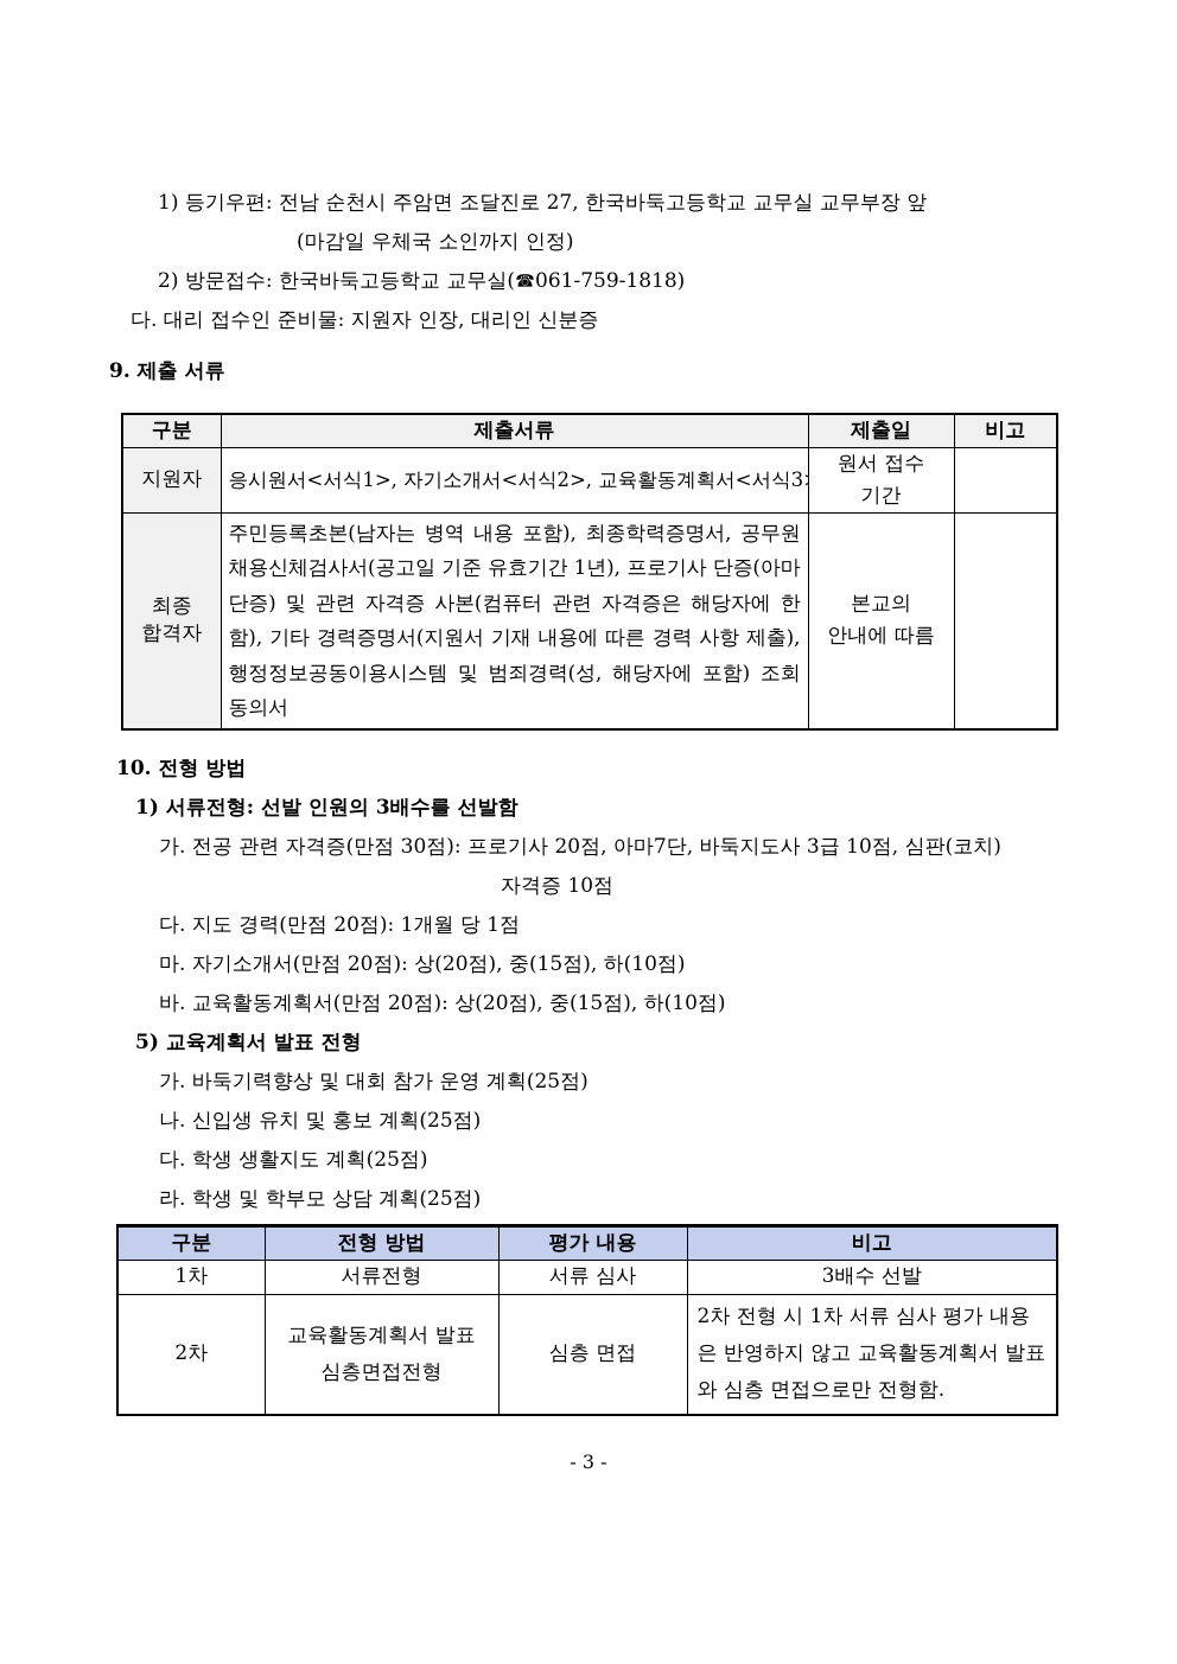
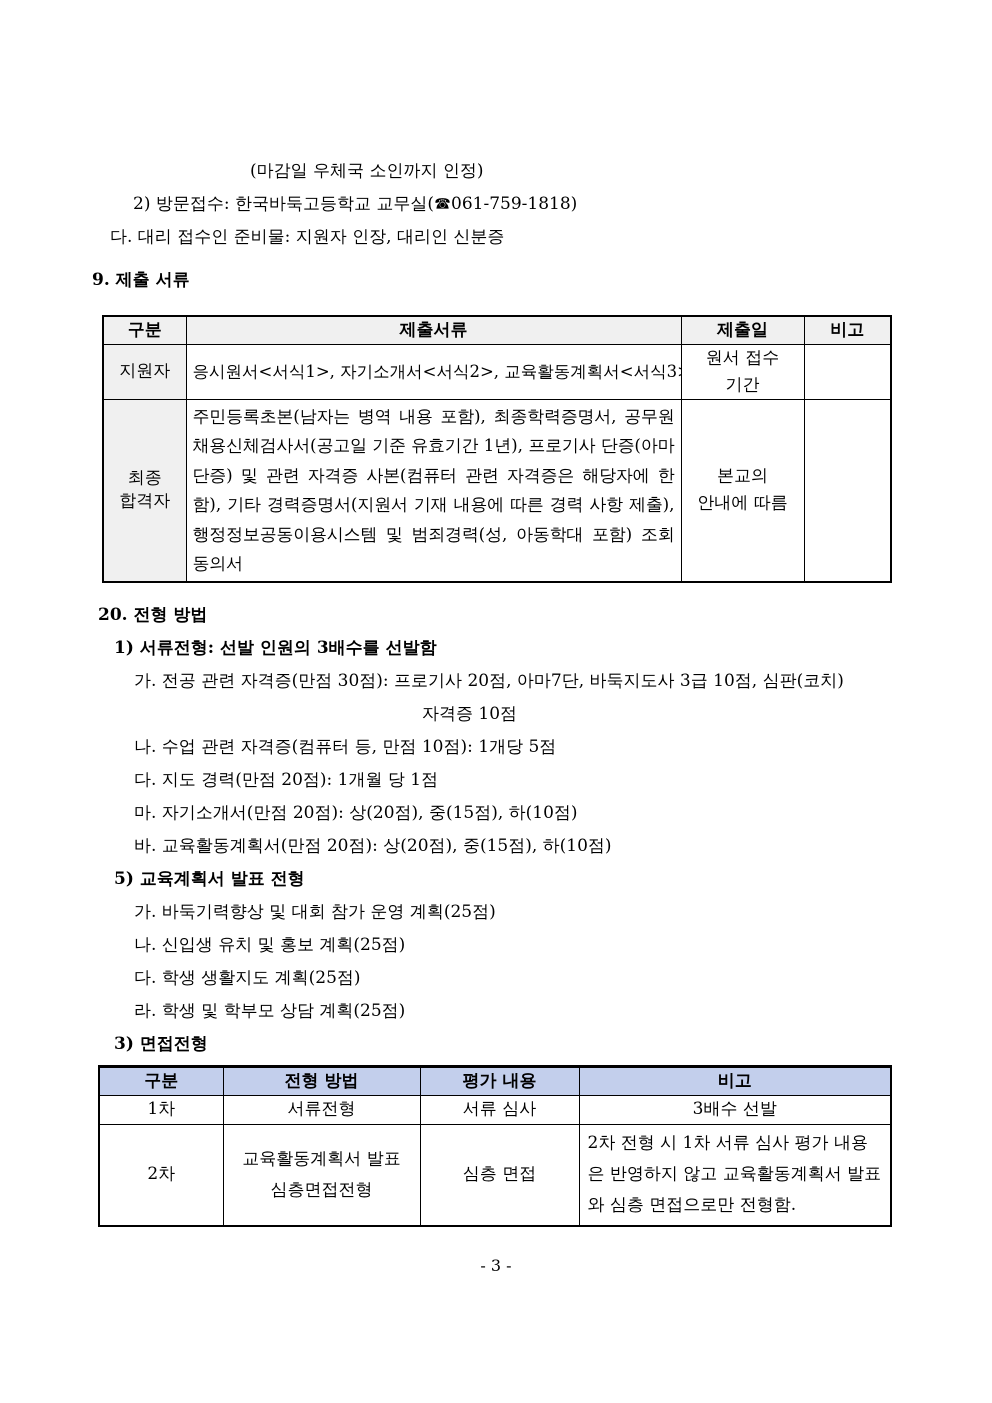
- 1) 등기우편: 전남 순천시 주암면 조달진로 27, 한국바둑고등학교 교무실 교무부장 앞
  (마감일 우체국 소인까지 인정)
  2) 방문접수: 한국바둑고등학교 교무실(☎061-759-1818)
  다. 대리 접수인 준비물: 지원자 인장, 대리인 신분증
  9. 제출 서류
  구분	제출서류	제출일	비고
  지원자	응시원서<서식1>, 자기소개서<서식2>, 교육활동계획서<서식3	원서 접수 기간
- 최종 합격자	주민등록초본(남자는 병역 내용 포함), 최종학력증명서, 공무원채용신체검사서(공고일 기준 유효기간 1년), 프로기사 단증(아마 단증) 및 관련 자격증 사본(컴퓨터 관련 자격증은 해당자에 한함), 기타 경력증명서(지원서 기재 내용에 따른 경력 사항 제출), 행정정보공동이용시스템 및 범죄경력(성, 해당자에 포함) 조회 동의서	본교의 안내에 따름
+ 최종 합격자	주민등록초본(남자는 병역 내용 포함), 최종학력증명서, 공무원채용신체검사서(공고일 기준 유효기간 1년), 프로기사 단증(아마 단증) 및 관련 자격증 사본(컴퓨터 관련 자격증은 해당자에 한함), 기타 경력증명서(지원서 기재 내용에 따른 경력 사항 제출), 행정정보공동이용시스템 및 범죄경력(성, 아동학대 포함) 조회 동의서	본교의 안내에 따름
- 10. 전형 방법
+ 20. 전형 방법
  1) 서류전형: 선발 인원의 3배수를 선발함
  가. 전공 관련 자격증(만점 30점): 프로기사 20점, 아마7단, 바둑지도사 3급 10점, 심판(코치)
  자격증 10점
+ 나. 수업 관련 자격증(컴퓨터 등, 만점 10점): 1개당 5점
  다. 지도 경력(만점 20점): 1개월 당 1점
  마. 자기소개서(만점 20점): 상(20점), 중(15점), 하(10점)
  바. 교육활동계획서(만점 20점): 상(20점), 중(15점), 하(10점)
  5) 교육계획서 발표 전형
  가. 바둑기력향상 및 대회 참가 운영 계획(25점)
  나. 신입생 유치 및 홍보 계획(25점)
  다. 학생 생활지도 계획(25점)
  라. 학생 및 학부모 상담 계획(25점)
+ 3) 면접전형
  구분	전형 방법	평가 내용	비고
  1차	서류전형	서류 심사	3배수 선발
  2차	교육활동계획서 발표 심층면접전형	심층 면접	2차 전형 시 1차 서류 심사 평가 내용은 반영하지 않고 교육활동계획서 발표와 심층 면접으로만 전형함.
  - 3 -
